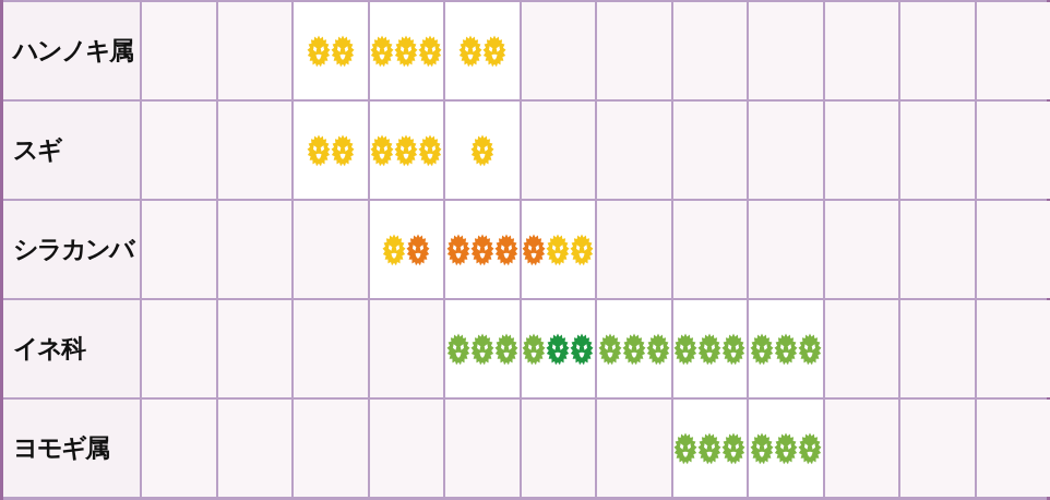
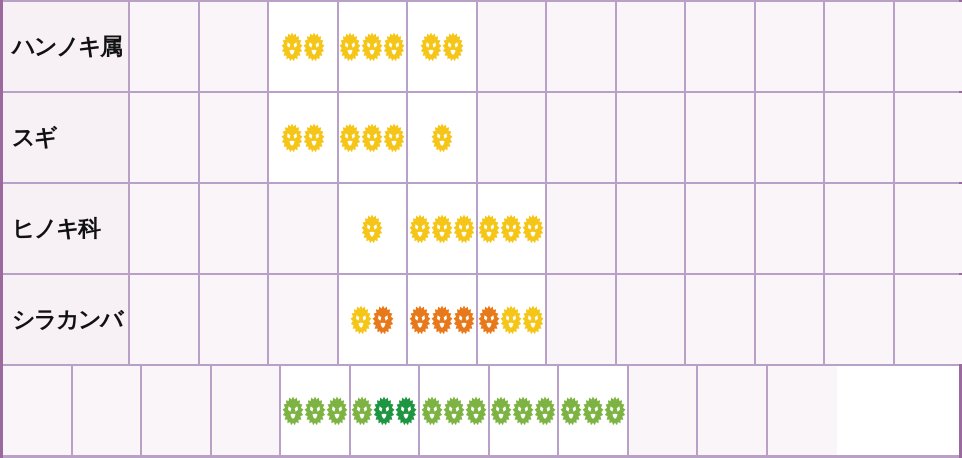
  ハンノキ属
  スギ
+ ヒノキ科
  シラカンバ
- イネ科
- ヨモギ属
